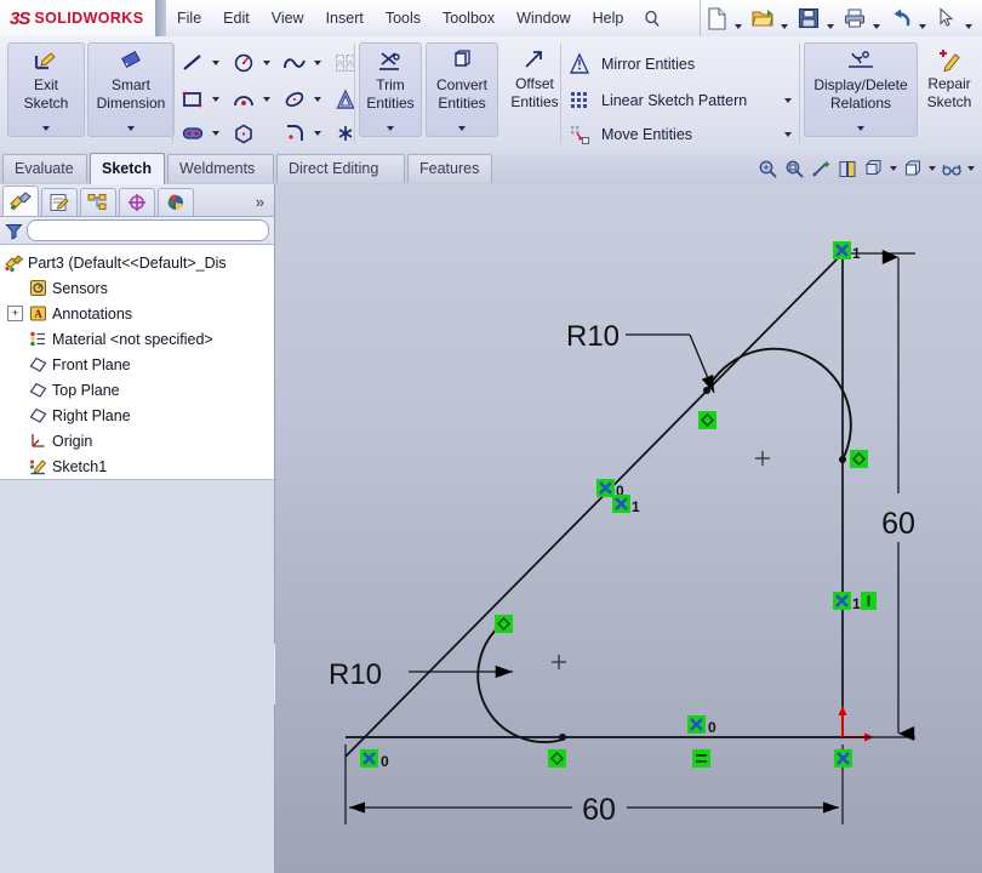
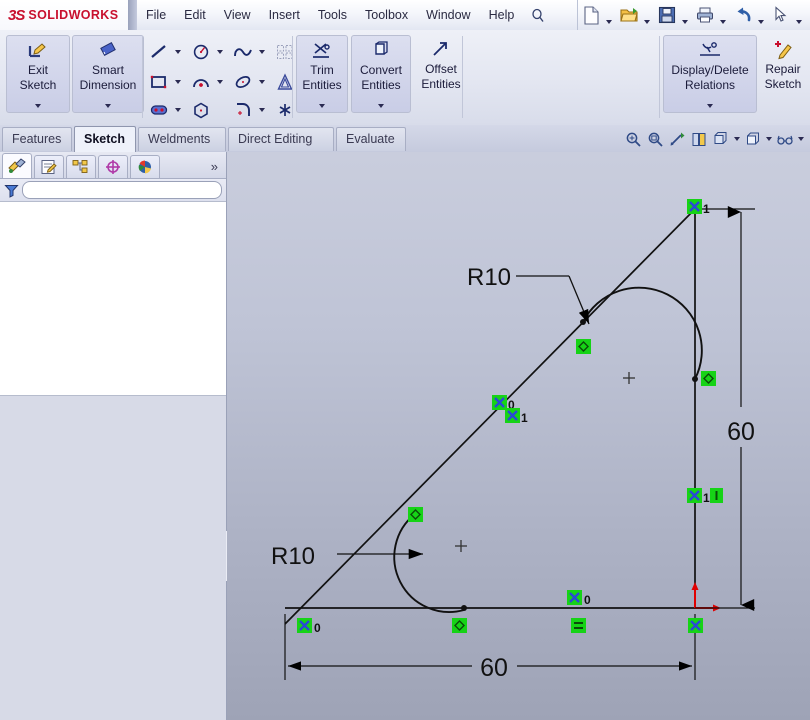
  3S
  SOLIDWORKS
  File
  Edit
  View
  Insert
  Tools
  Toolbox
  Window
  Help
  Exit
  Sketch
  Smart
  Dimension
  Trim
  Entities
  Convert
  Entities
  Offset
  Entities
- Mirror Entities
- Linear Sketch Pattern
- Move Entities
  Display/Delete
  Relations
  Repair
  Sketch
- Evaluate
+ Features
  Sketch
  Weldments
  Direct Editing
- Features
+ Evaluate
  »
- Part3 (Default<<Default>_Dis
- Sensors
- +
- A
- Annotations
- Material <not specified>
- Front Plane
- Top Plane
- Right Plane
- Origin
- Sketch1
  R10
  R10
  60
  60
  0
  0
  0
  1
  1
  1
